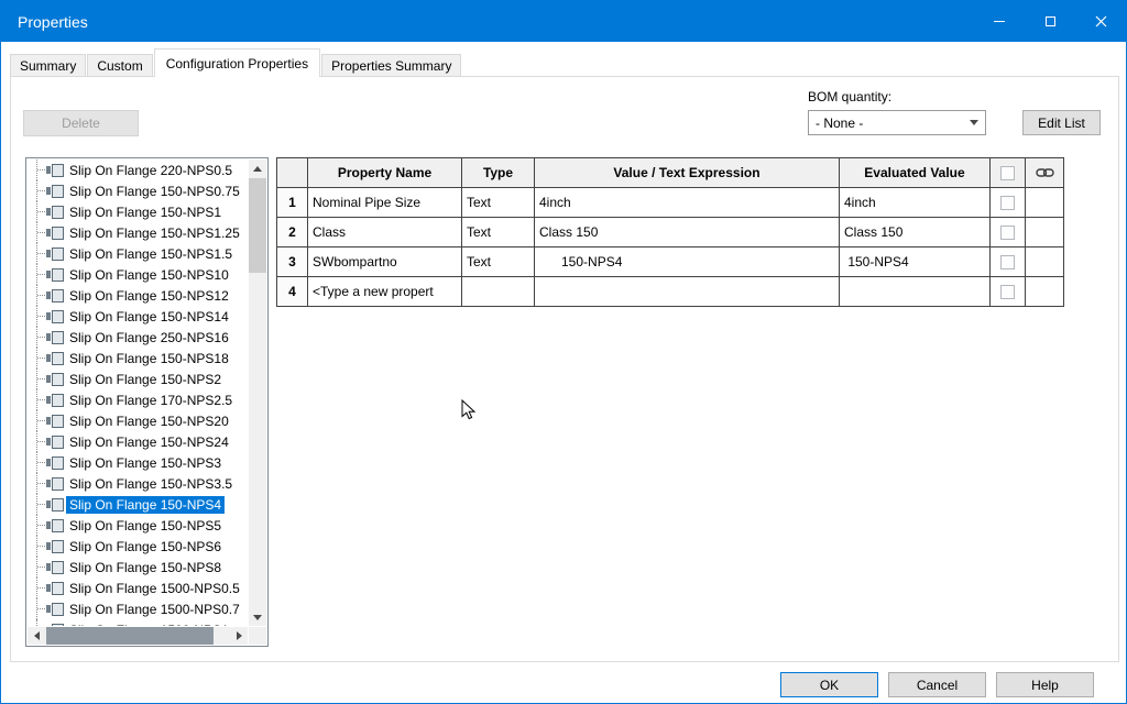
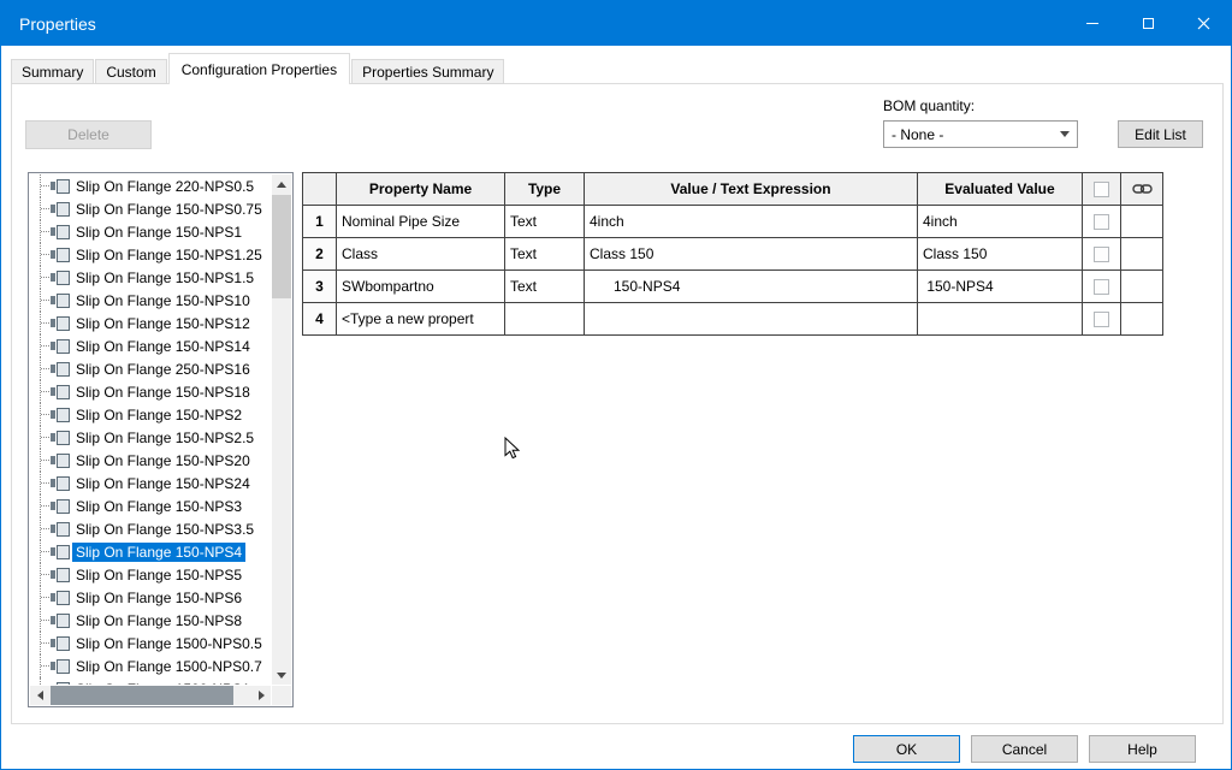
  Properties
  Summary
  Custom
  Configuration Properties
  Properties Summary
  Delete
  BOM quantity:
  - None -
  Edit List
  Slip On Flange 220-NPS0.5
  Slip On Flange 150-NPS0.75
  Slip On Flange 150-NPS1
  Slip On Flange 150-NPS1.25
  Slip On Flange 150-NPS1.5
  Slip On Flange 150-NPS10
  Slip On Flange 150-NPS12
  Slip On Flange 150-NPS14
  Slip On Flange 250-NPS16
  Slip On Flange 150-NPS18
  Slip On Flange 150-NPS2
- Slip On Flange 170-NPS2.5
+ Slip On Flange 150-NPS2.5
  Slip On Flange 150-NPS20
  Slip On Flange 150-NPS24
  Slip On Flange 150-NPS3
  Slip On Flange 150-NPS3.5
  Slip On Flange 150-NPS4
  Slip On Flange 150-NPS5
  Slip On Flange 150-NPS6
  Slip On Flange 150-NPS8
  Slip On Flange 1500-NPS0.5
  Slip On Flange 1500-NPS0.7
  Property Name
  Type
  Value / Text Expression
  Evaluated Value
  1
  Nominal Pipe Size
  Text
  4inch
  4inch
  2
  Class
  Text
  Class 150
  Class 150
  3
  SWbompartno
  Text
  150-NPS4
  150-NPS4
  4
  <Type a new propert
  OK
  Cancel
  Help
